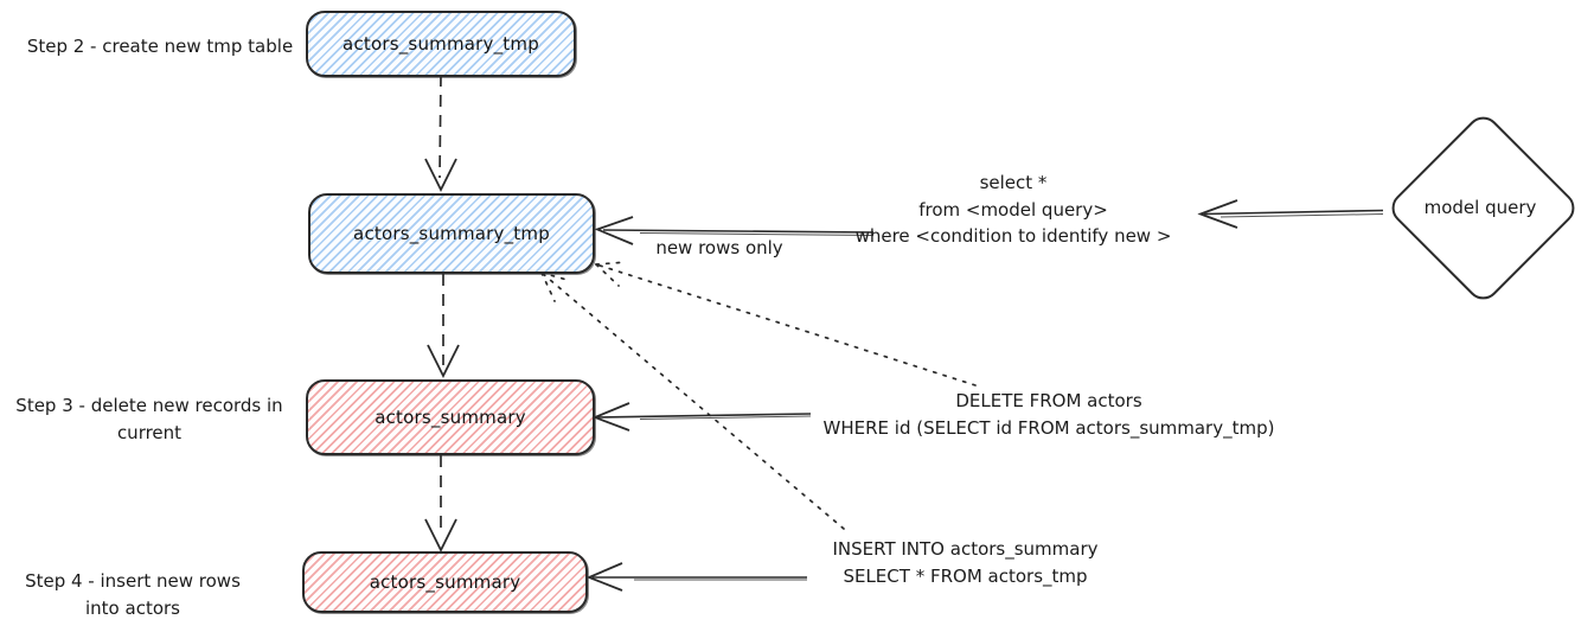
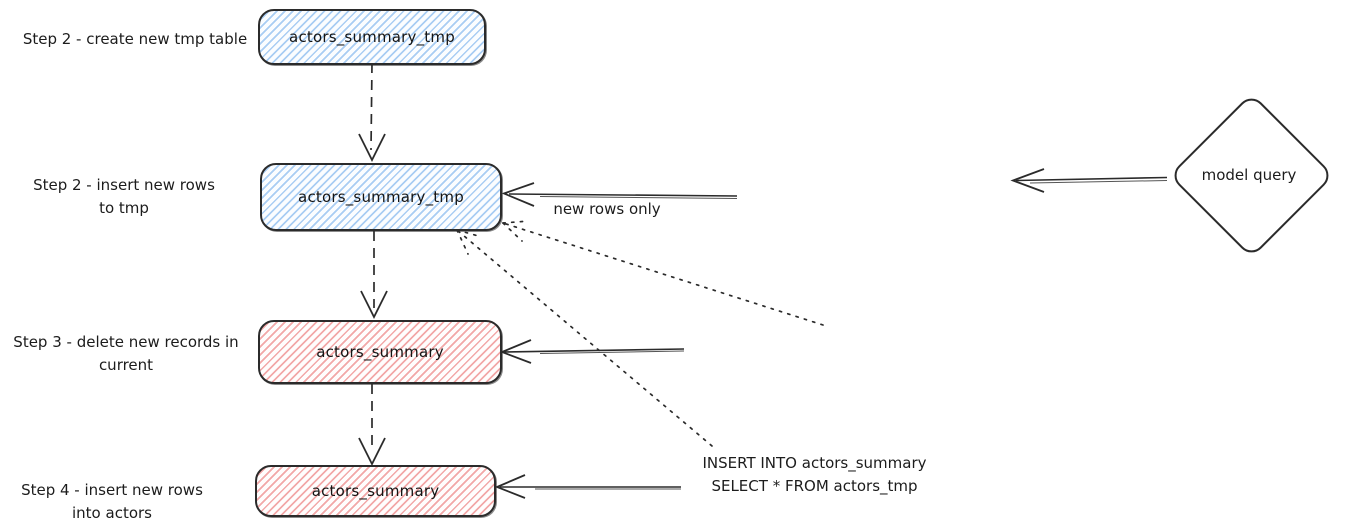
  Step 2 - create new tmp table
+ Step 2 - insert new rows
+ to tmp
  Step 3 - delete new records in
  current
  Step 4 - insert new rows
  into actors
  actors_summary_tmp
  actors_summary_tmp
  actors_summary
  actors_summary
  model query
- select *
- from <model query>
- where <condition to identify new >
  new rows only
- DELETE FROM actors
- WHERE id (SELECT id FROM actors_summary_tmp)
  INSERT INTO actors_summary
  SELECT * FROM actors_tmp
